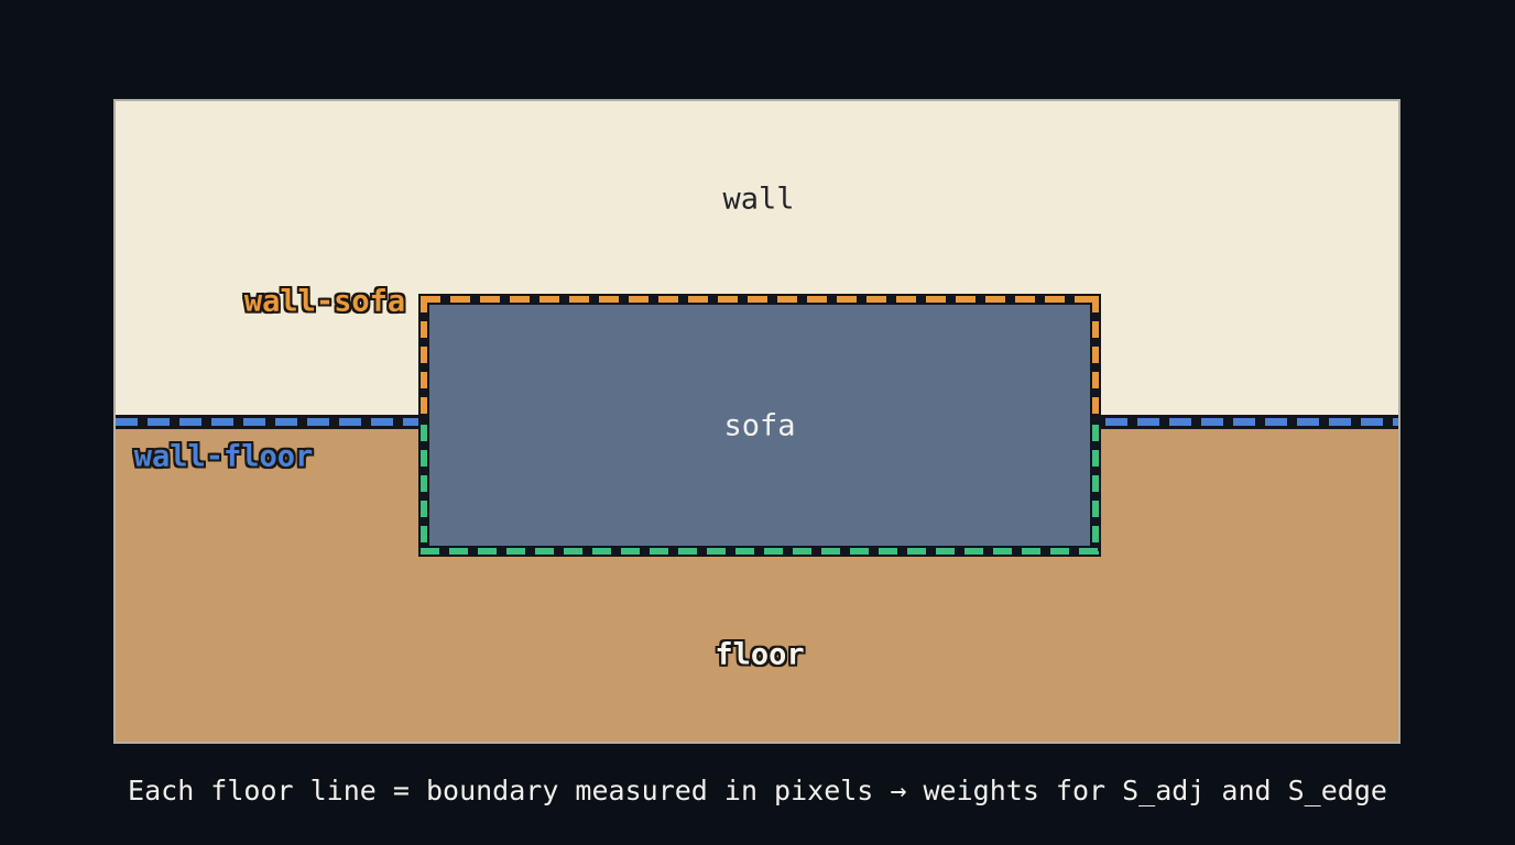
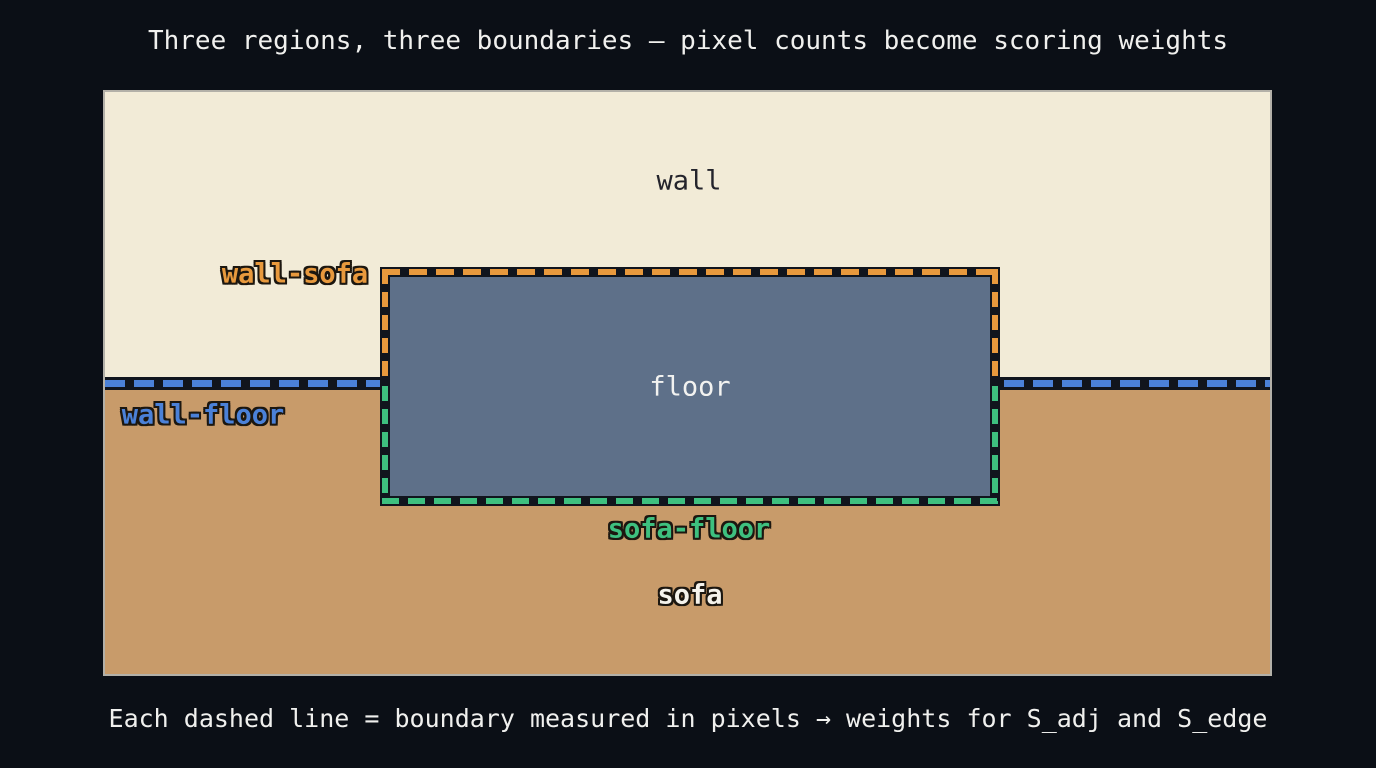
+ Three regions, three boundaries — pixel counts become scoring weights
- sofa
+ floor
  wall
  wall-sofa
  wall-floor
+ sofa-floor
- floor
+ sofa
- Each floor line = boundary measured in pixels → weights for S_adj and S_edge
+ Each dashed line = boundary measured in pixels → weights for S_adj and S_edge
